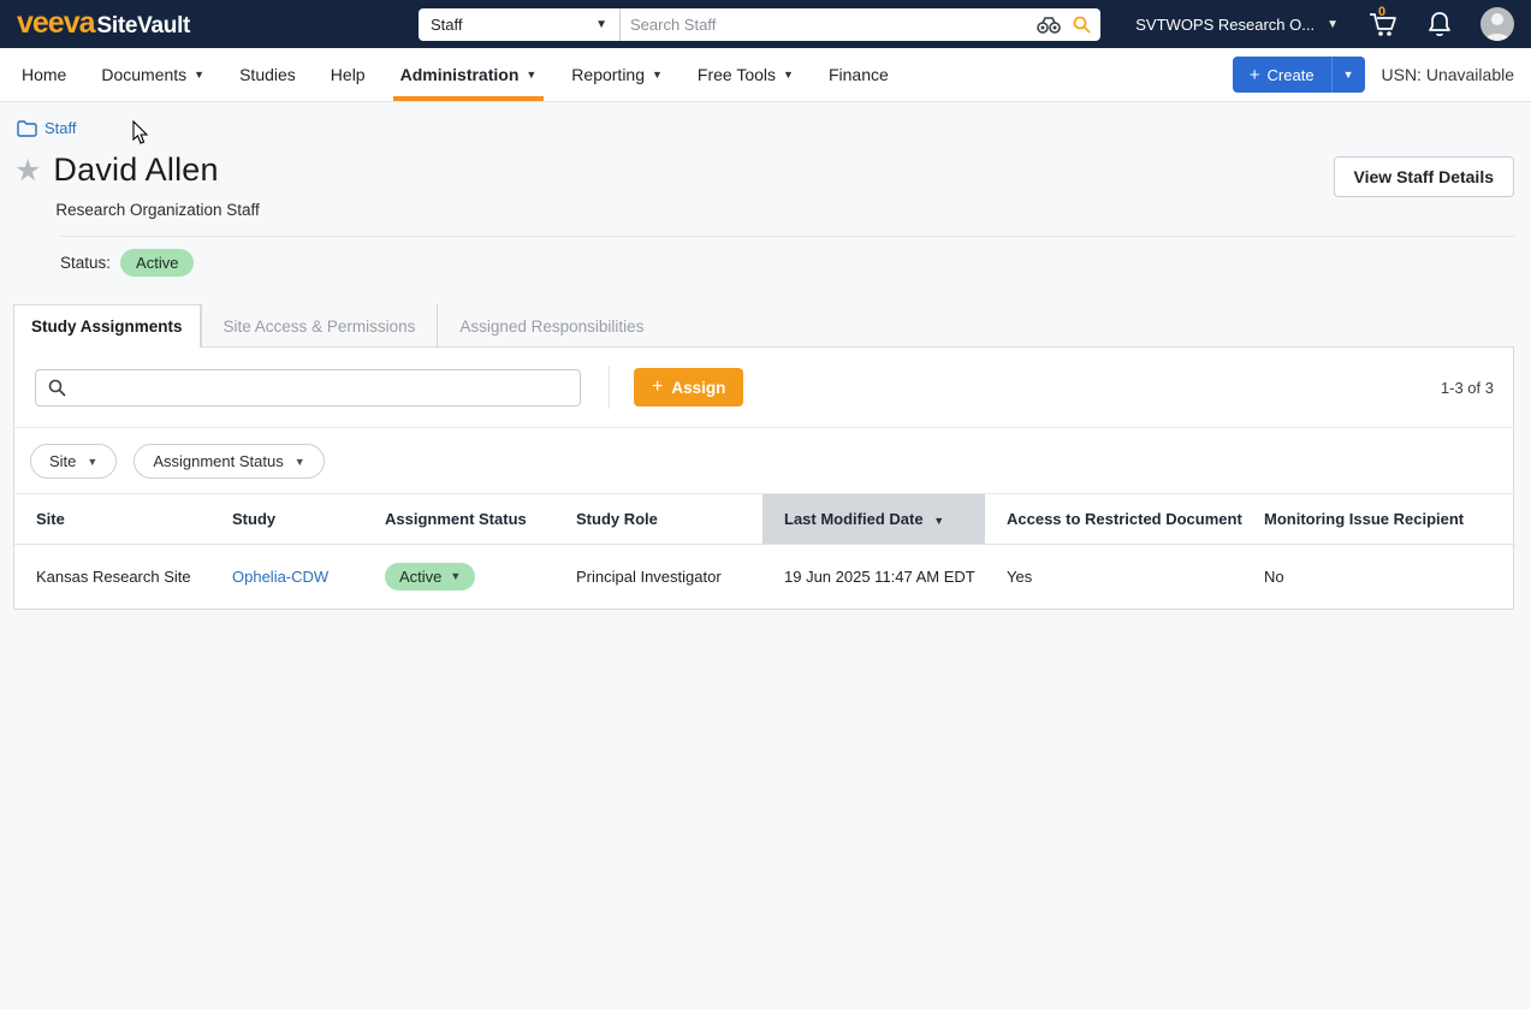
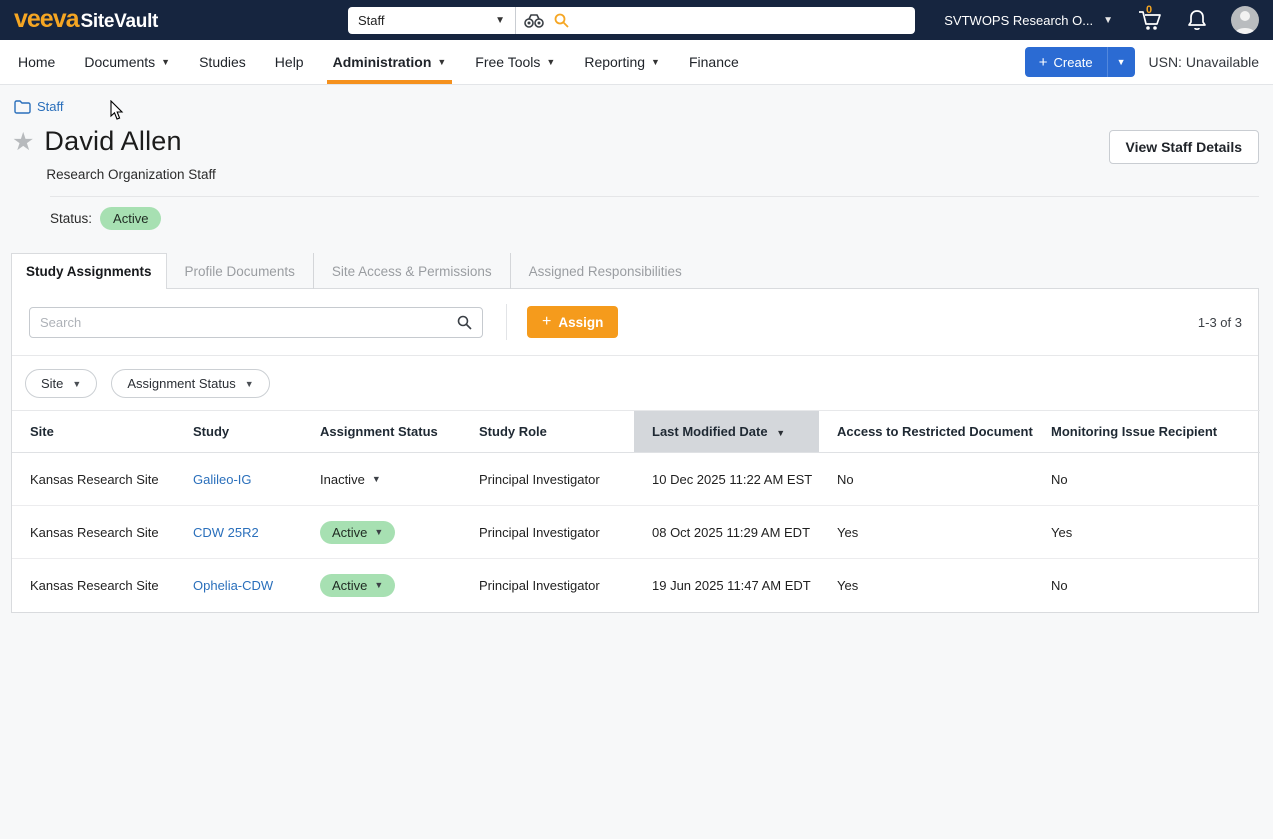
  veeva
  SiteVault
  Staff
  ▼
- Search Staff
  SVTWOPS Research O...
  ▼
  0
  Home
  Documents
  ▼
  Studies
  Help
  Administration
  ▼
- Reporting
+ Free Tools
  ▼
- Free Tools
+ Reporting
  ▼
  Finance
  +
  Create
  ▼
  USN: Unavailable
  Staff
  ★
  David Allen
  Research Organization Staff
  View Staff Details
  Status:
  Active
  Study Assignments
+ Profile Documents
  Site Access & Permissions
  Assigned Responsibilities
+ Search
  +
  Assign
  1-3 of 3
  Site
  ▼
  Assignment Status
  ▼
  Site	Study	Assignment Status	Study Role	Last Modified Date ▼	Access to Restricted Document	Monitoring Issue Recipient
+ Kansas Research Site	Galileo-IG	Inactive ▼	Principal Investigator	10 Dec 2025 11:22 AM EST	No	No
+ Kansas Research Site	CDW 25R2	Active ▼	Principal Investigator	08 Oct 2025 11:29 AM EDT	Yes	Yes
  Kansas Research Site	Ophelia-CDW	Active ▼	Principal Investigator	19 Jun 2025 11:47 AM EDT	Yes	No
